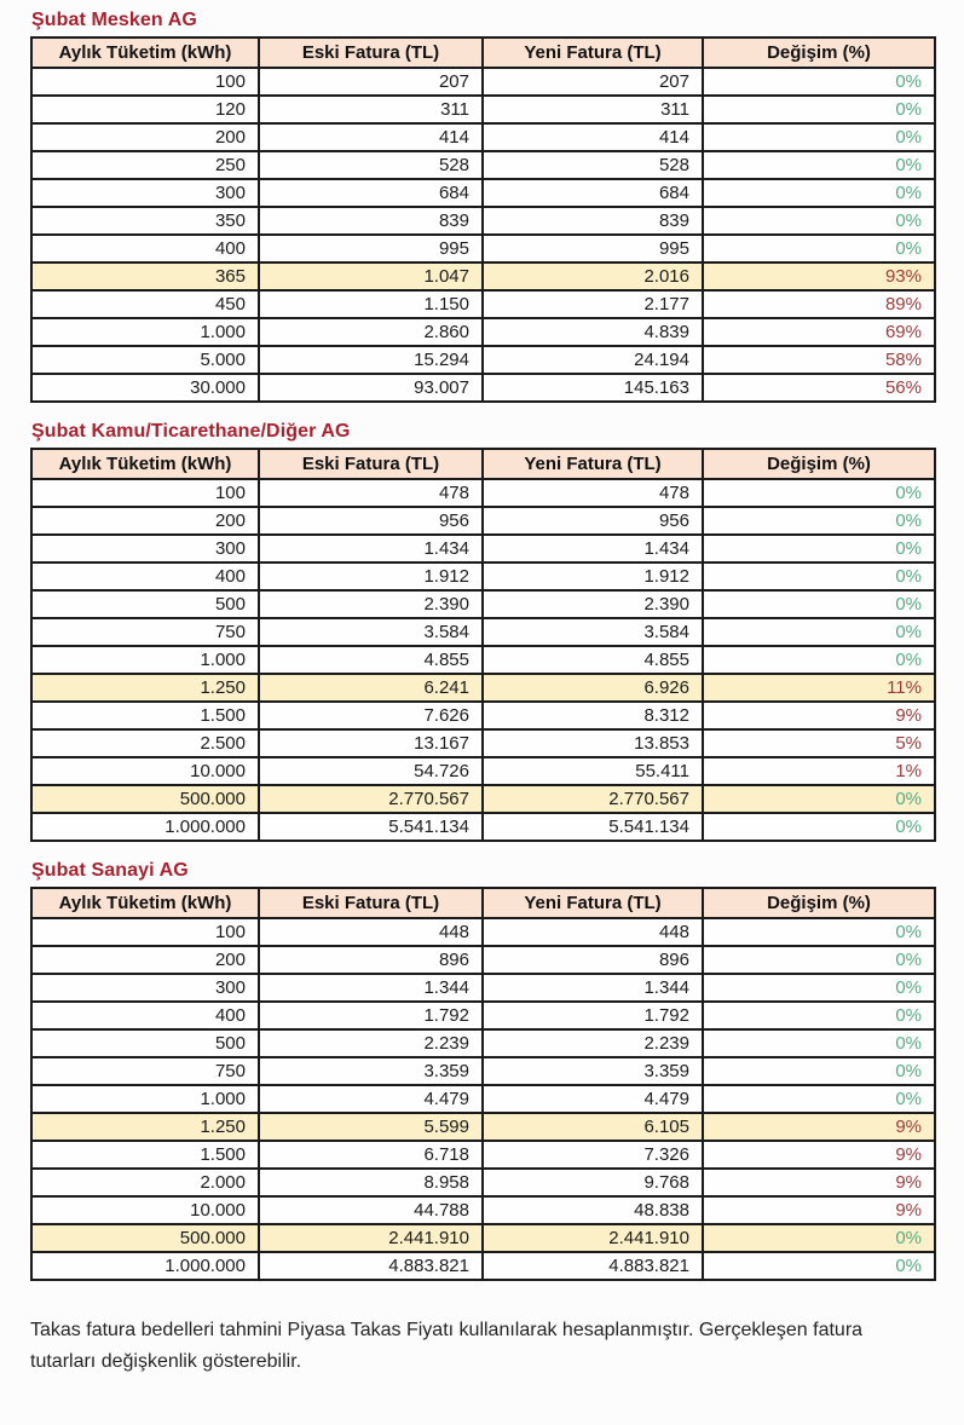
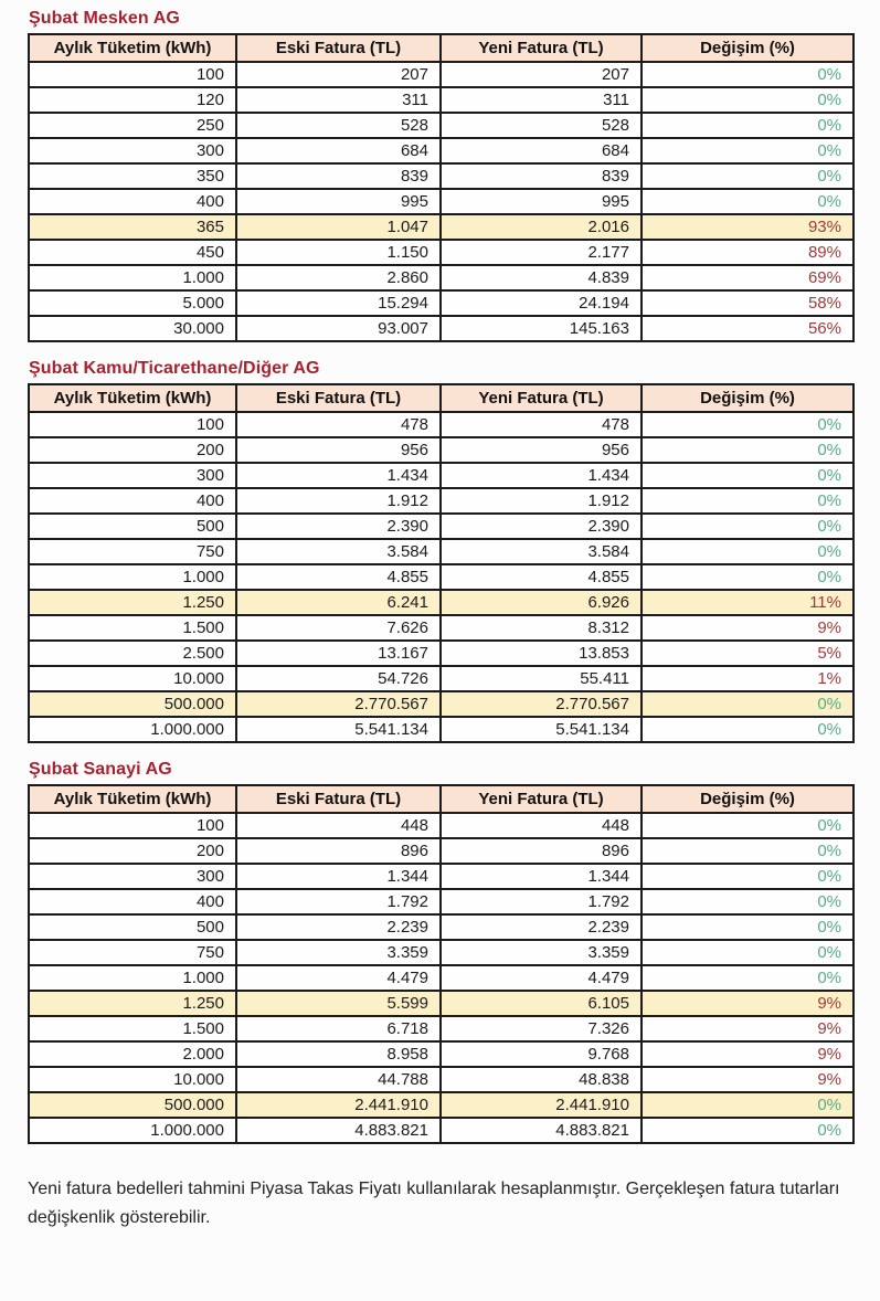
  Şubat Mesken AG
  Aylık Tüketim (kWh)	Eski Fatura (TL)	Yeni Fatura (TL)	Değişim (%)
  100	207	207	0%
  120	311	311	0%
- 200	414	414	0%
  250	528	528	0%
  300	684	684	0%
  350	839	839	0%
  400	995	995	0%
  365	1.047	2.016	93%
  450	1.150	2.177	89%
  1.000	2.860	4.839	69%
  5.000	15.294	24.194	58%
  30.000	93.007	145.163	56%
  Şubat Kamu/Ticarethane/Diğer AG
  Aylık Tüketim (kWh)	Eski Fatura (TL)	Yeni Fatura (TL)	Değişim (%)
  100	478	478	0%
  200	956	956	0%
  300	1.434	1.434	0%
  400	1.912	1.912	0%
  500	2.390	2.390	0%
  750	3.584	3.584	0%
  1.000	4.855	4.855	0%
  1.250	6.241	6.926	11%
  1.500	7.626	8.312	9%
  2.500	13.167	13.853	5%
  10.000	54.726	55.411	1%
  500.000	2.770.567	2.770.567	0%
  1.000.000	5.541.134	5.541.134	0%
  Şubat Sanayi AG
  Aylık Tüketim (kWh)	Eski Fatura (TL)	Yeni Fatura (TL)	Değişim (%)
  100	448	448	0%
  200	896	896	0%
  300	1.344	1.344	0%
  400	1.792	1.792	0%
  500	2.239	2.239	0%
  750	3.359	3.359	0%
  1.000	4.479	4.479	0%
  1.250	5.599	6.105	9%
  1.500	6.718	7.326	9%
  2.000	8.958	9.768	9%
  10.000	44.788	48.838	9%
  500.000	2.441.910	2.441.910	0%
  1.000.000	4.883.821	4.883.821	0%
- Takas fatura bedelleri tahmini Piyasa Takas Fiyatı kullanılarak hesaplanmıştır. Gerçekleşen fatura tutarları değişkenlik gösterebilir.
+ Yeni fatura bedelleri tahmini Piyasa Takas Fiyatı kullanılarak hesaplanmıştır. Gerçekleşen fatura tutarları değişkenlik gösterebilir.
